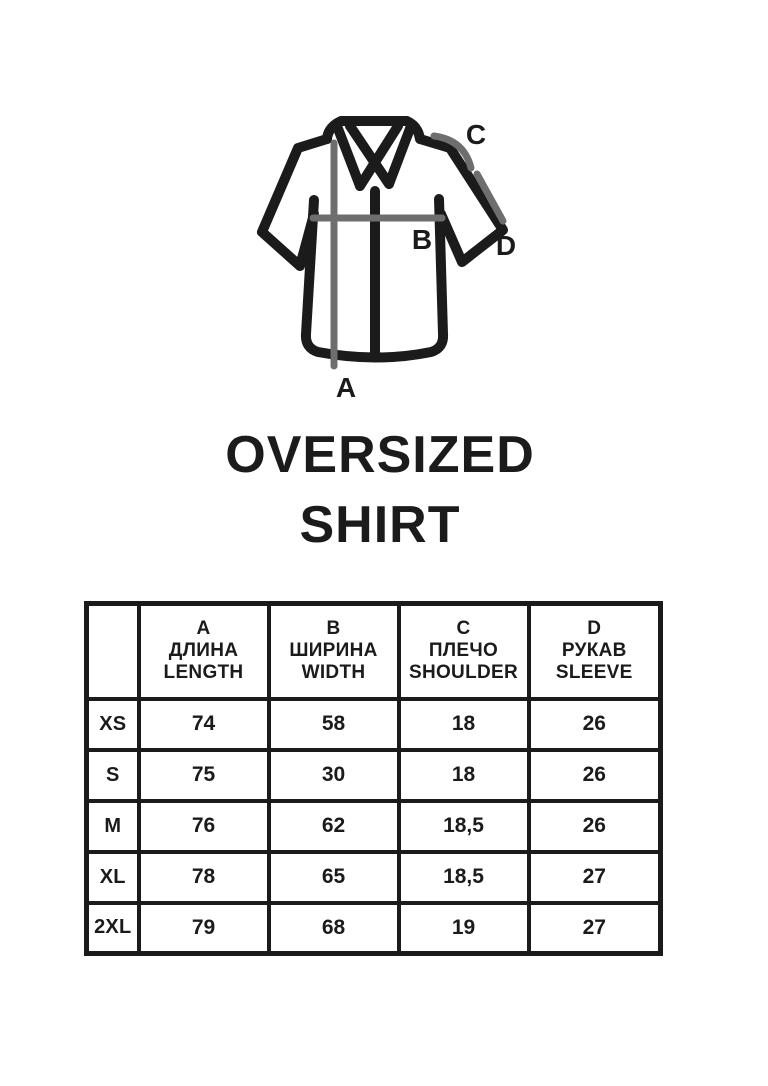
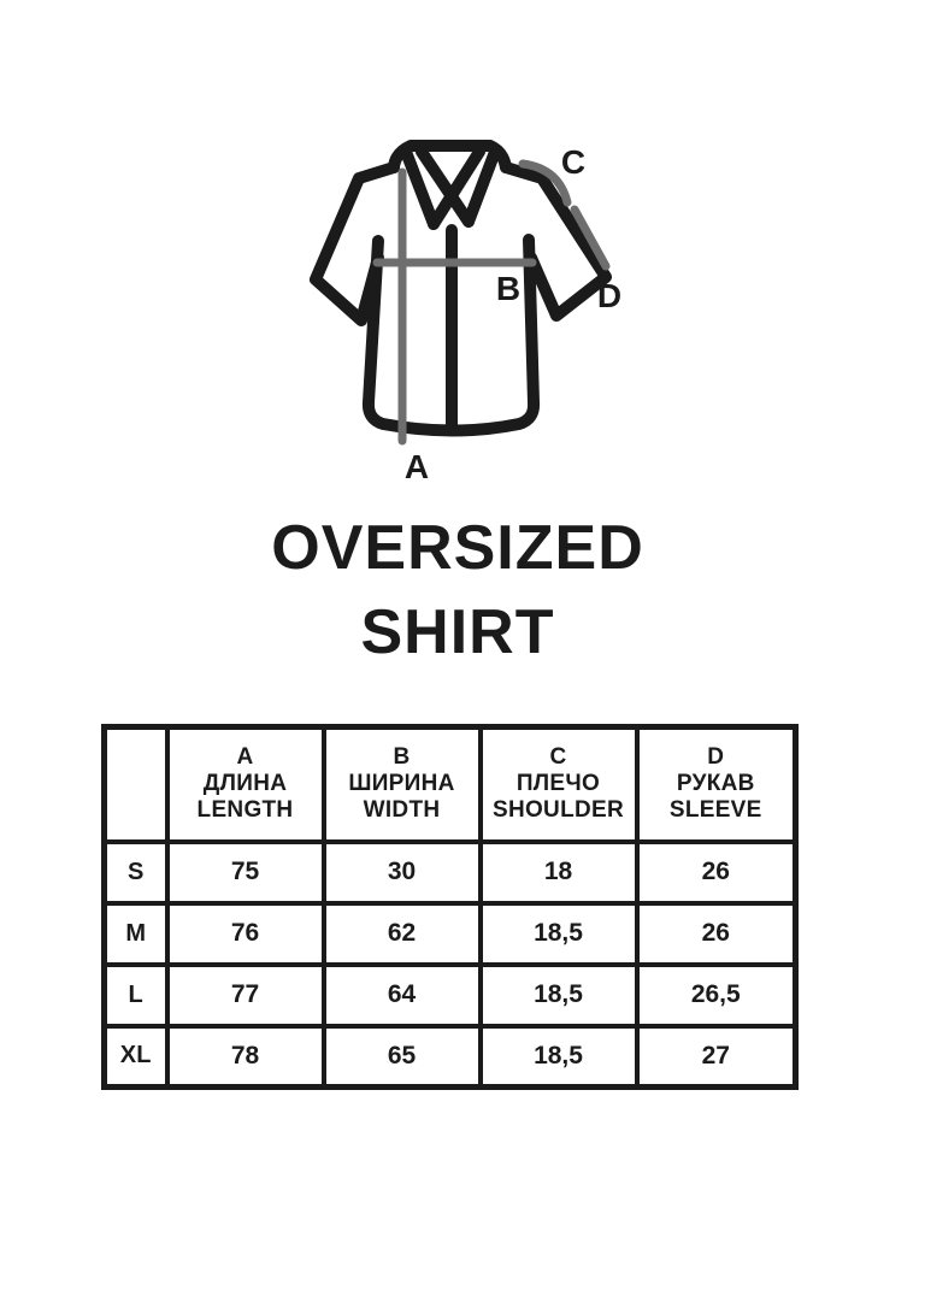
  A
  B
  C
  D
  OVERSIZED
  SHIRT
  	AДЛИНАLENGTH	BШИРИНАWIDTH	CПЛЕЧОSHOULDER	DРУКАВSLEEVE
- XS	74	58	18	26
  S	75	30	18	26
  M	76	62	18,5	26
+ L	77	64	18,5	26,5
  XL	78	65	18,5	27
- 2XL	79	68	19	27
